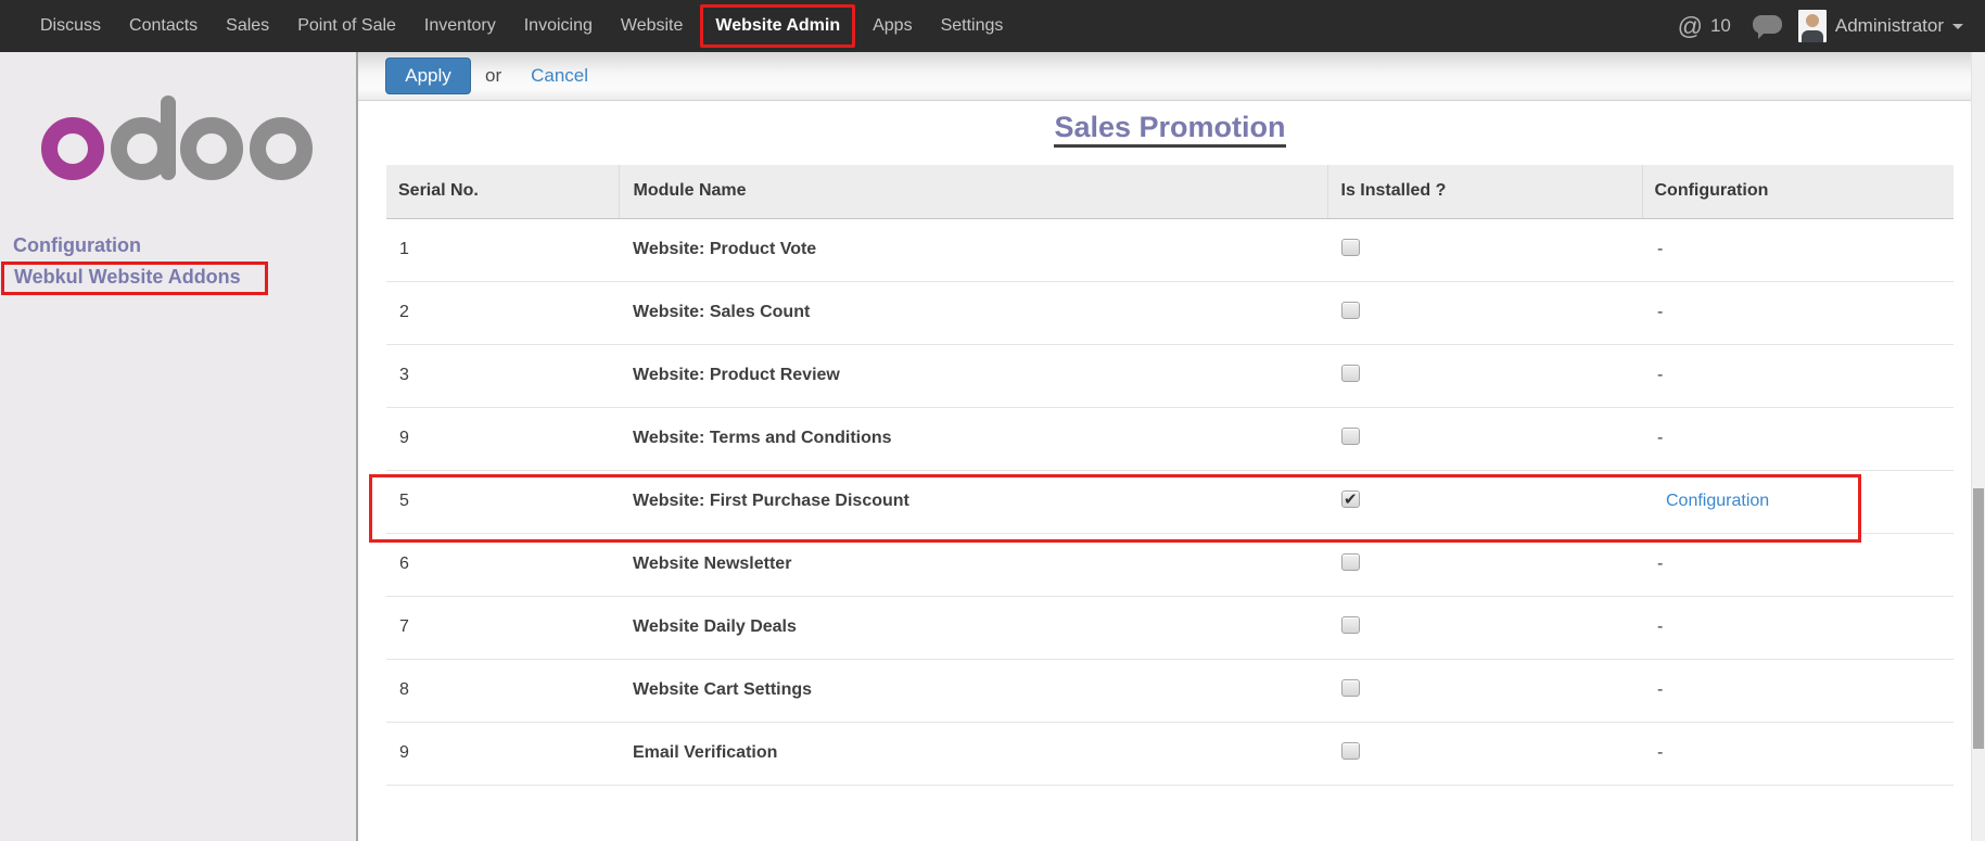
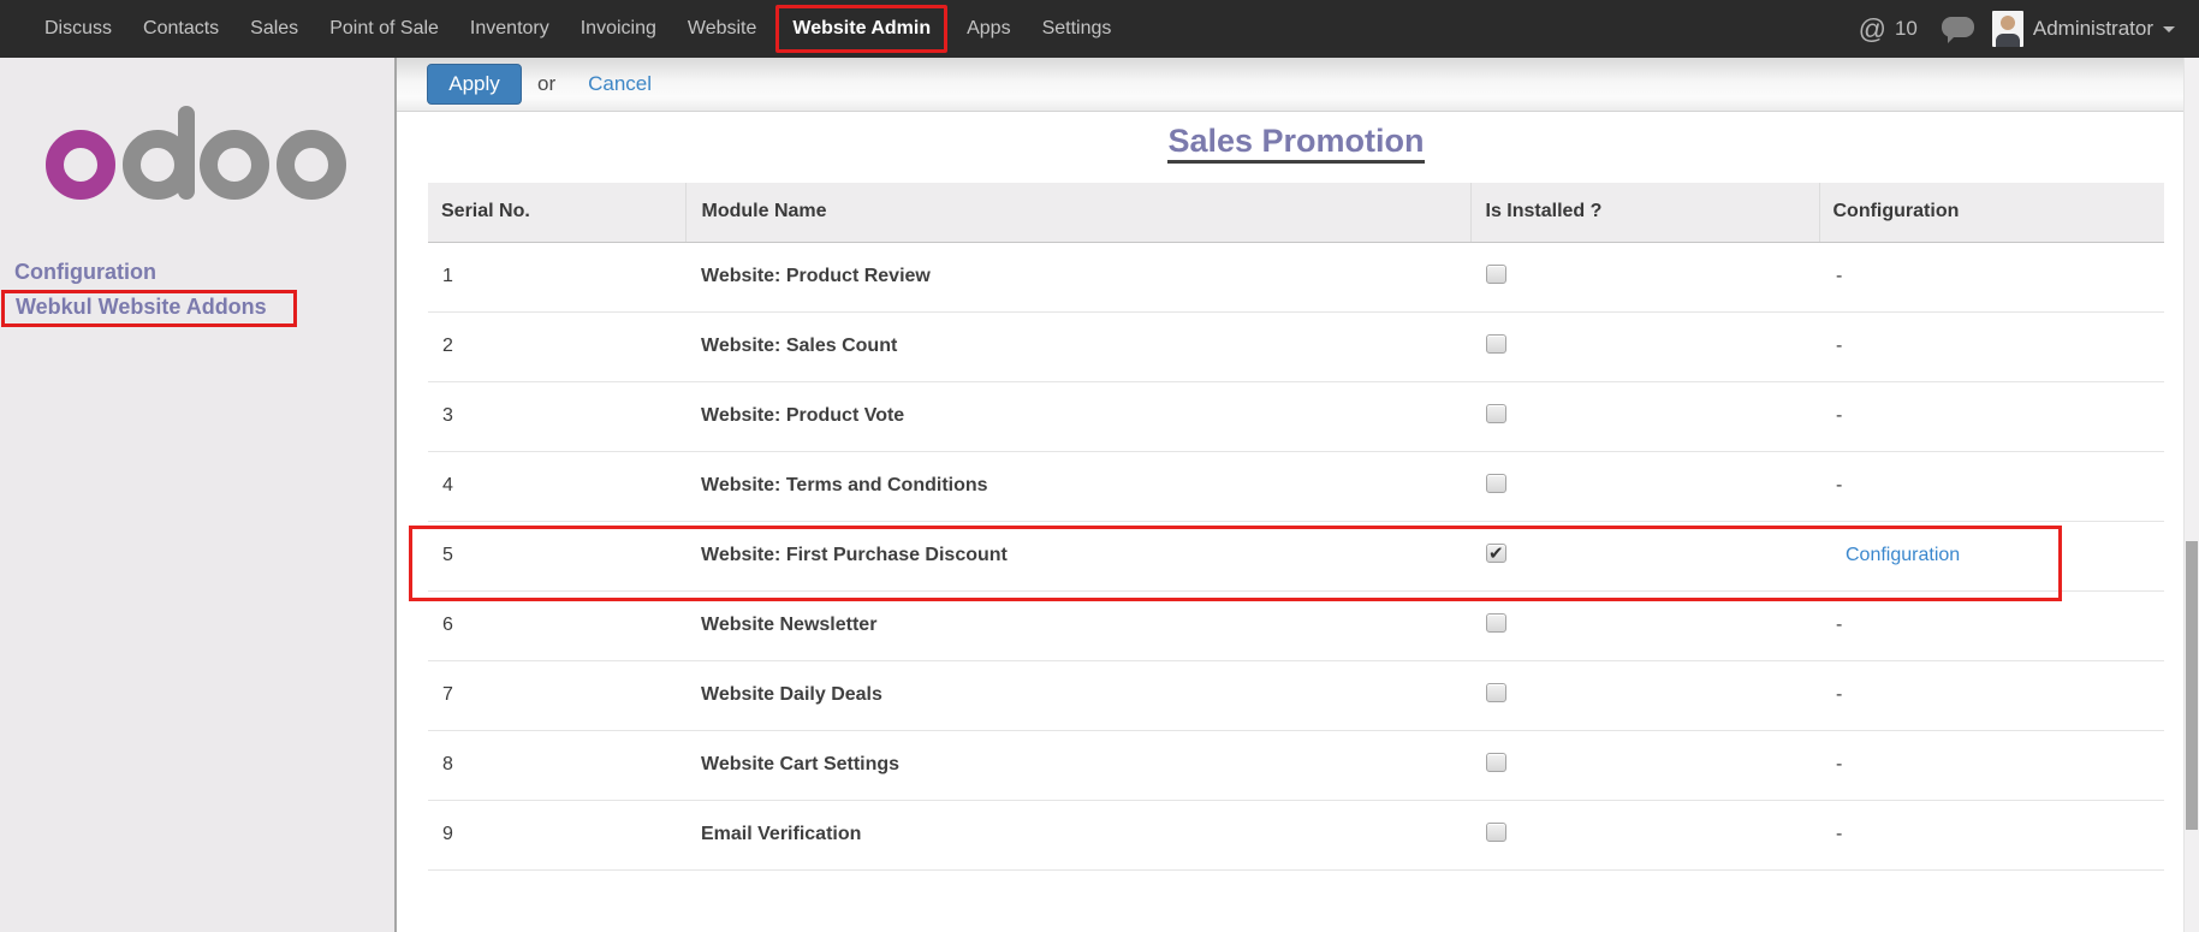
  Discuss
  Contacts
  Sales
  Point of Sale
  Inventory
  Invoicing
  Website
  Website Admin
  Apps
  Settings
  @
  10
  Administrator
  Configuration
  Webkul Website Addons
  Apply
  or
  Cancel
  Sales Promotion
  Serial No.	Module Name	Is Installed ?	Configuration
- 1	Website: Product Vote		-
+ 1	Website: Product Review		-
  2	Website: Sales Count		-
- 3	Website: Product Review		-
+ 3	Website: Product Vote		-
- 9	Website: Terms and Conditions		-
+ 4	Website: Terms and Conditions		-
  5	Website: First Purchase Discount		Configuration
  6	Website Newsletter		-
  7	Website Daily Deals		-
  8	Website Cart Settings		-
  9	Email Verification		-
